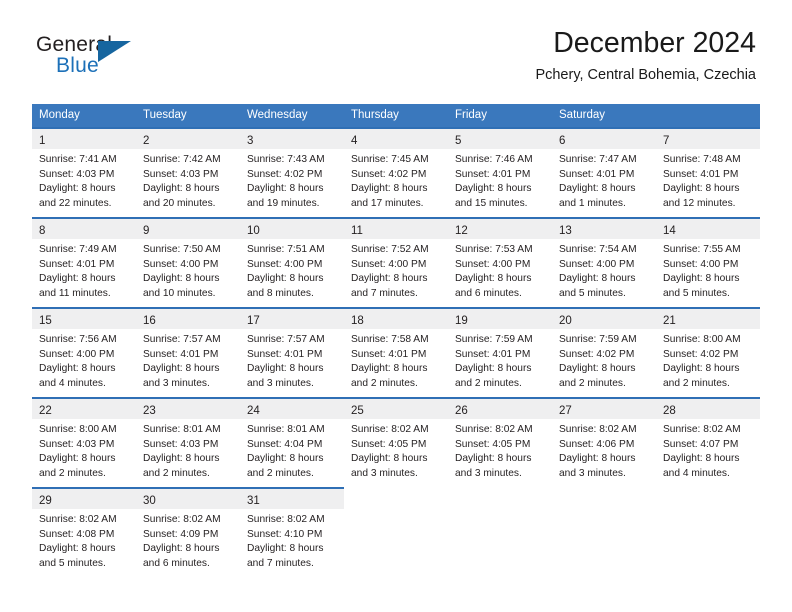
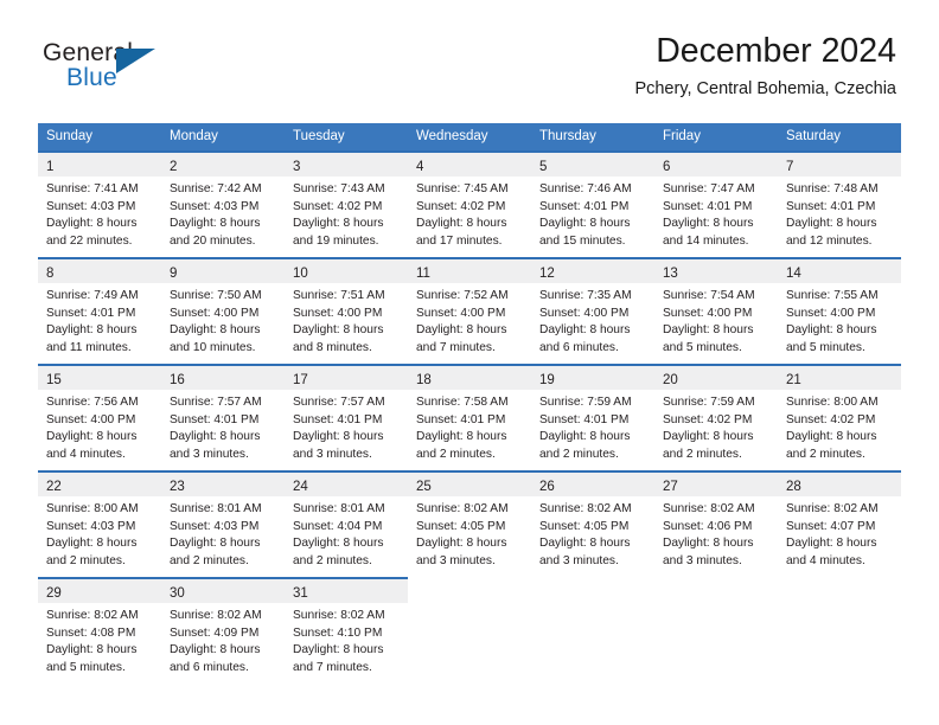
  General
  Blue
  December 2024
  Pchery, Central Bohemia, Czechia
+ Sunday
  Monday
  Tuesday
  Wednesday
  Thursday
  Friday
  Saturday
  1
  Sunrise: 7:41 AM
  Sunset: 4:03 PM
  Daylight: 8 hours
  and 22 minutes.
  2
  Sunrise: 7:42 AM
  Sunset: 4:03 PM
  Daylight: 8 hours
  and 20 minutes.
  3
  Sunrise: 7:43 AM
  Sunset: 4:02 PM
  Daylight: 8 hours
  and 19 minutes.
  4
  Sunrise: 7:45 AM
  Sunset: 4:02 PM
  Daylight: 8 hours
  and 17 minutes.
  5
  Sunrise: 7:46 AM
  Sunset: 4:01 PM
  Daylight: 8 hours
  and 15 minutes.
  6
  Sunrise: 7:47 AM
  Sunset: 4:01 PM
  Daylight: 8 hours
- and 1 minutes.
+ and 14 minutes.
  7
  Sunrise: 7:48 AM
  Sunset: 4:01 PM
  Daylight: 8 hours
  and 12 minutes.
  8
  Sunrise: 7:49 AM
  Sunset: 4:01 PM
  Daylight: 8 hours
  and 11 minutes.
  9
  Sunrise: 7:50 AM
  Sunset: 4:00 PM
  Daylight: 8 hours
  and 10 minutes.
  10
  Sunrise: 7:51 AM
  Sunset: 4:00 PM
  Daylight: 8 hours
  and 8 minutes.
  11
  Sunrise: 7:52 AM
  Sunset: 4:00 PM
  Daylight: 8 hours
  and 7 minutes.
  12
- Sunrise: 7:53 AM
+ Sunrise: 7:35 AM
  Sunset: 4:00 PM
  Daylight: 8 hours
  and 6 minutes.
  13
  Sunrise: 7:54 AM
  Sunset: 4:00 PM
  Daylight: 8 hours
  and 5 minutes.
  14
  Sunrise: 7:55 AM
  Sunset: 4:00 PM
  Daylight: 8 hours
  and 5 minutes.
  15
  Sunrise: 7:56 AM
  Sunset: 4:00 PM
  Daylight: 8 hours
  and 4 minutes.
  16
  Sunrise: 7:57 AM
  Sunset: 4:01 PM
  Daylight: 8 hours
  and 3 minutes.
  17
  Sunrise: 7:57 AM
  Sunset: 4:01 PM
  Daylight: 8 hours
  and 3 minutes.
  18
  Sunrise: 7:58 AM
  Sunset: 4:01 PM
  Daylight: 8 hours
  and 2 minutes.
  19
  Sunrise: 7:59 AM
  Sunset: 4:01 PM
  Daylight: 8 hours
  and 2 minutes.
  20
  Sunrise: 7:59 AM
  Sunset: 4:02 PM
  Daylight: 8 hours
  and 2 minutes.
  21
  Sunrise: 8:00 AM
  Sunset: 4:02 PM
  Daylight: 8 hours
  and 2 minutes.
  22
  Sunrise: 8:00 AM
  Sunset: 4:03 PM
  Daylight: 8 hours
  and 2 minutes.
  23
  Sunrise: 8:01 AM
  Sunset: 4:03 PM
  Daylight: 8 hours
  and 2 minutes.
  24
  Sunrise: 8:01 AM
  Sunset: 4:04 PM
  Daylight: 8 hours
  and 2 minutes.
  25
  Sunrise: 8:02 AM
  Sunset: 4:05 PM
  Daylight: 8 hours
  and 3 minutes.
  26
  Sunrise: 8:02 AM
  Sunset: 4:05 PM
  Daylight: 8 hours
  and 3 minutes.
  27
  Sunrise: 8:02 AM
  Sunset: 4:06 PM
  Daylight: 8 hours
  and 3 minutes.
  28
  Sunrise: 8:02 AM
  Sunset: 4:07 PM
  Daylight: 8 hours
  and 4 minutes.
  29
  Sunrise: 8:02 AM
  Sunset: 4:08 PM
  Daylight: 8 hours
  and 5 minutes.
  30
  Sunrise: 8:02 AM
  Sunset: 4:09 PM
  Daylight: 8 hours
  and 6 minutes.
  31
  Sunrise: 8:02 AM
  Sunset: 4:10 PM
  Daylight: 8 hours
  and 7 minutes.
